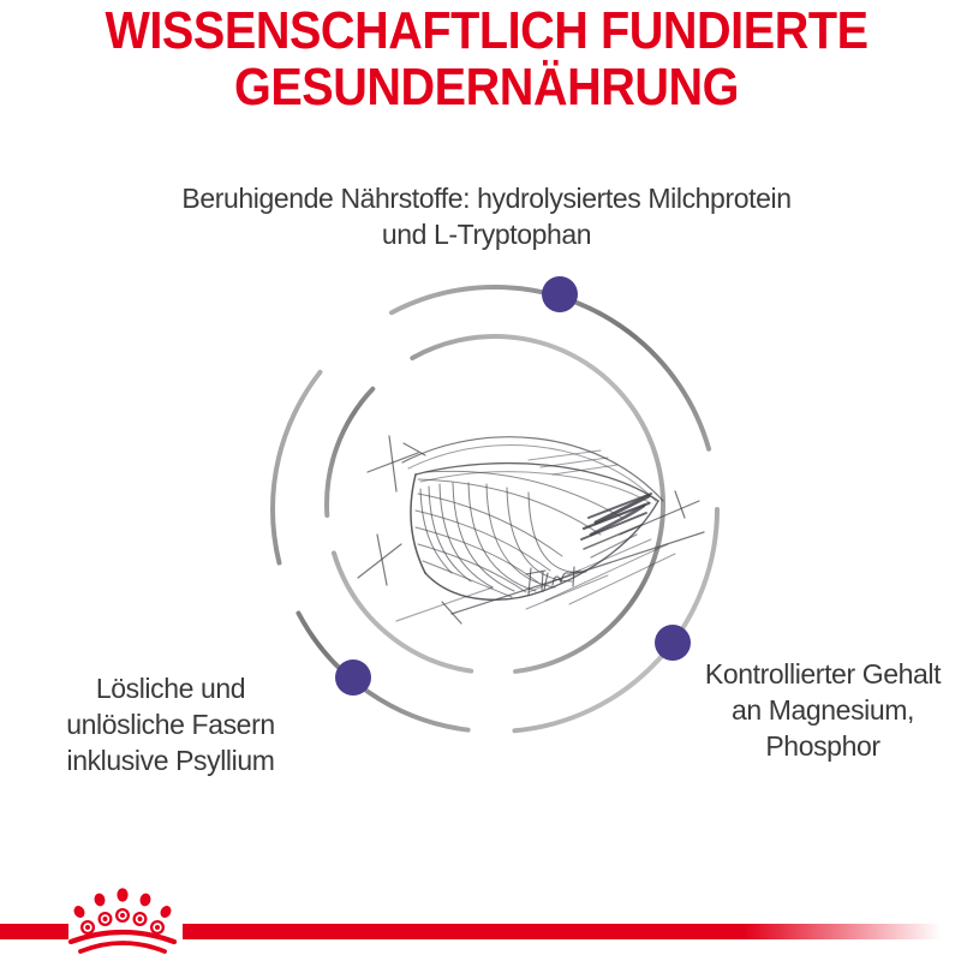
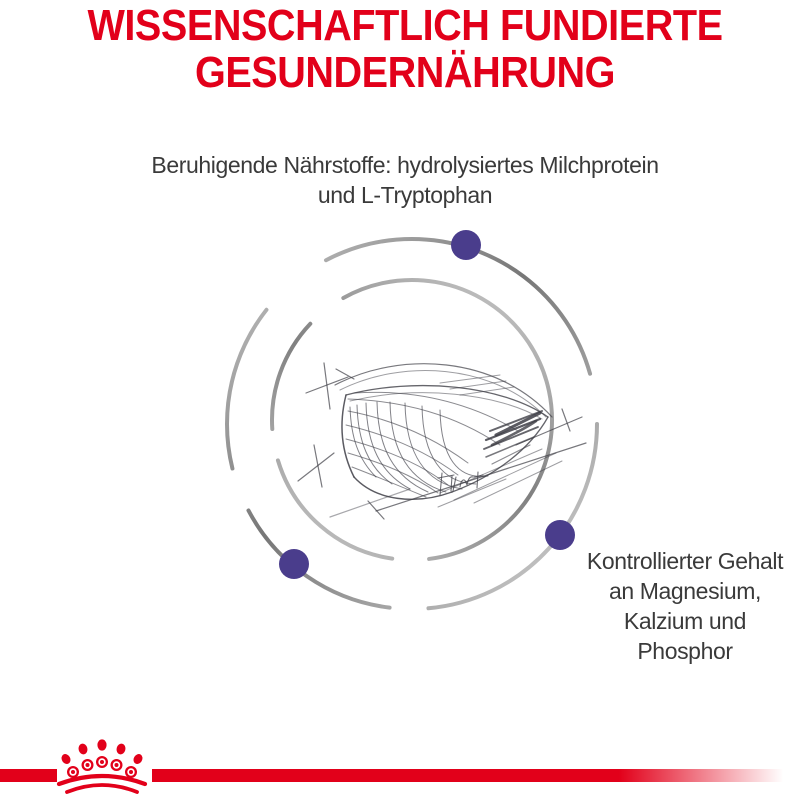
  WISSENSCHAFTLICH FUNDIERTE
  GESUNDERNÄHRUNG
  Beruhigende Nährstoffe: hydrolysiertes Milchprotein
  und L-Tryptophan
- Lösliche und
- unlösliche Fasern
- inklusive Psyllium
  Kontrollierter Gehalt
  an Magnesium,
+ Kalzium und
  Phosphor
